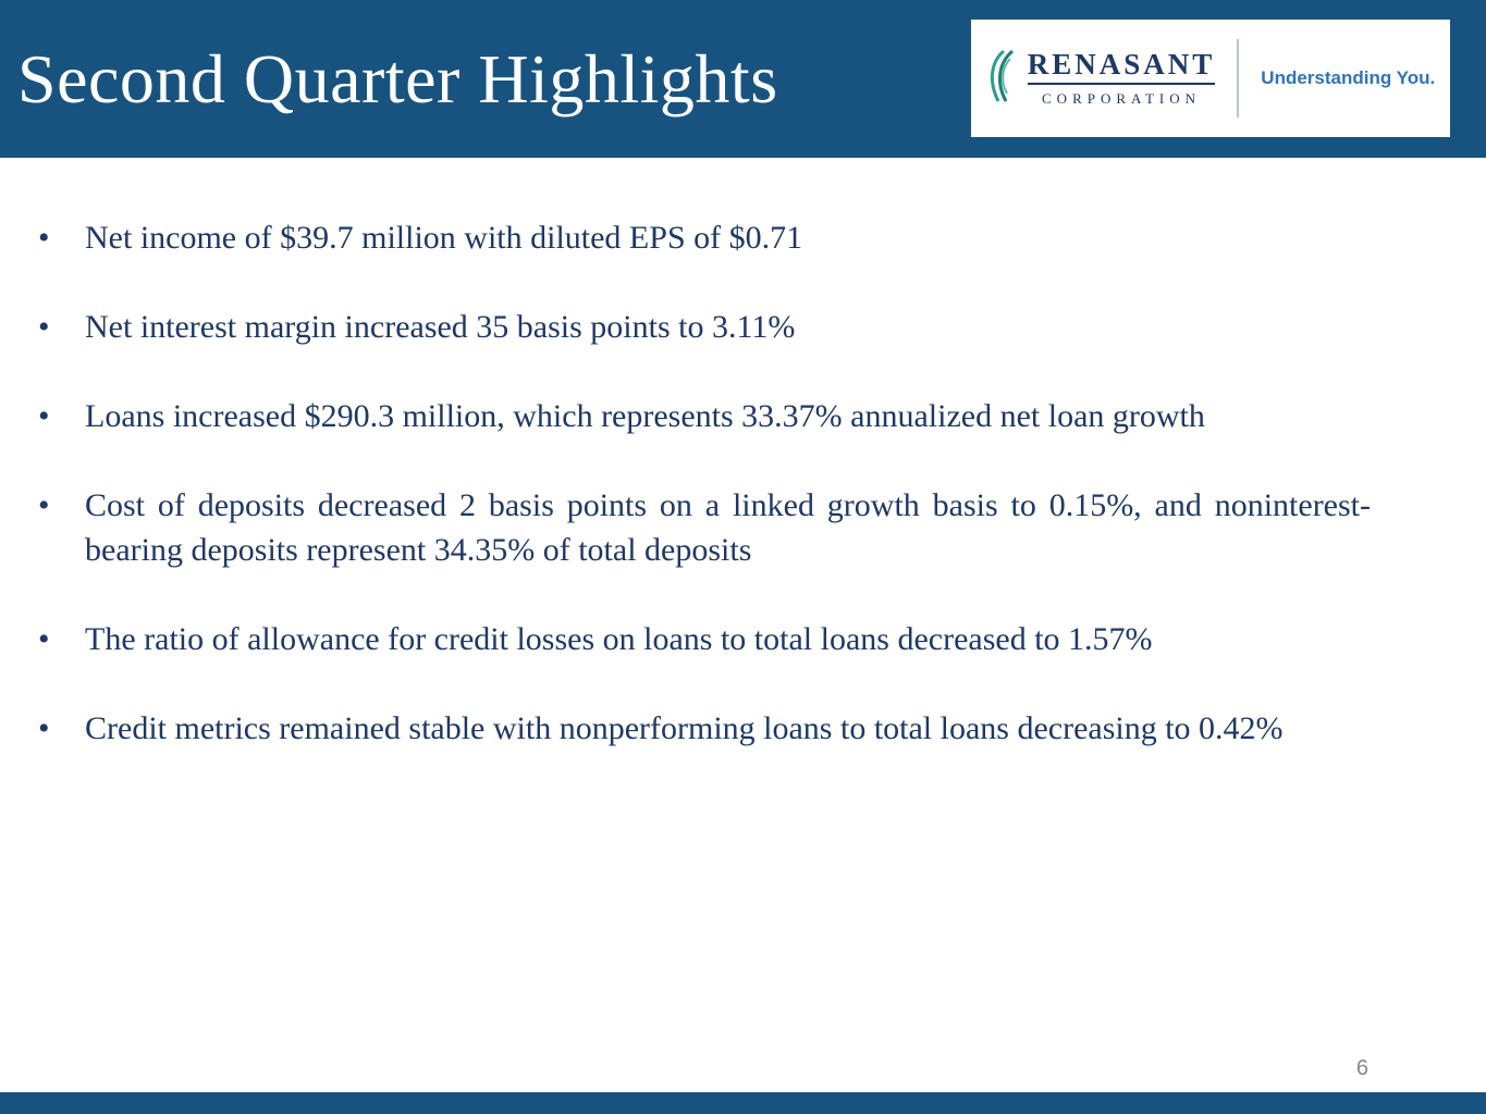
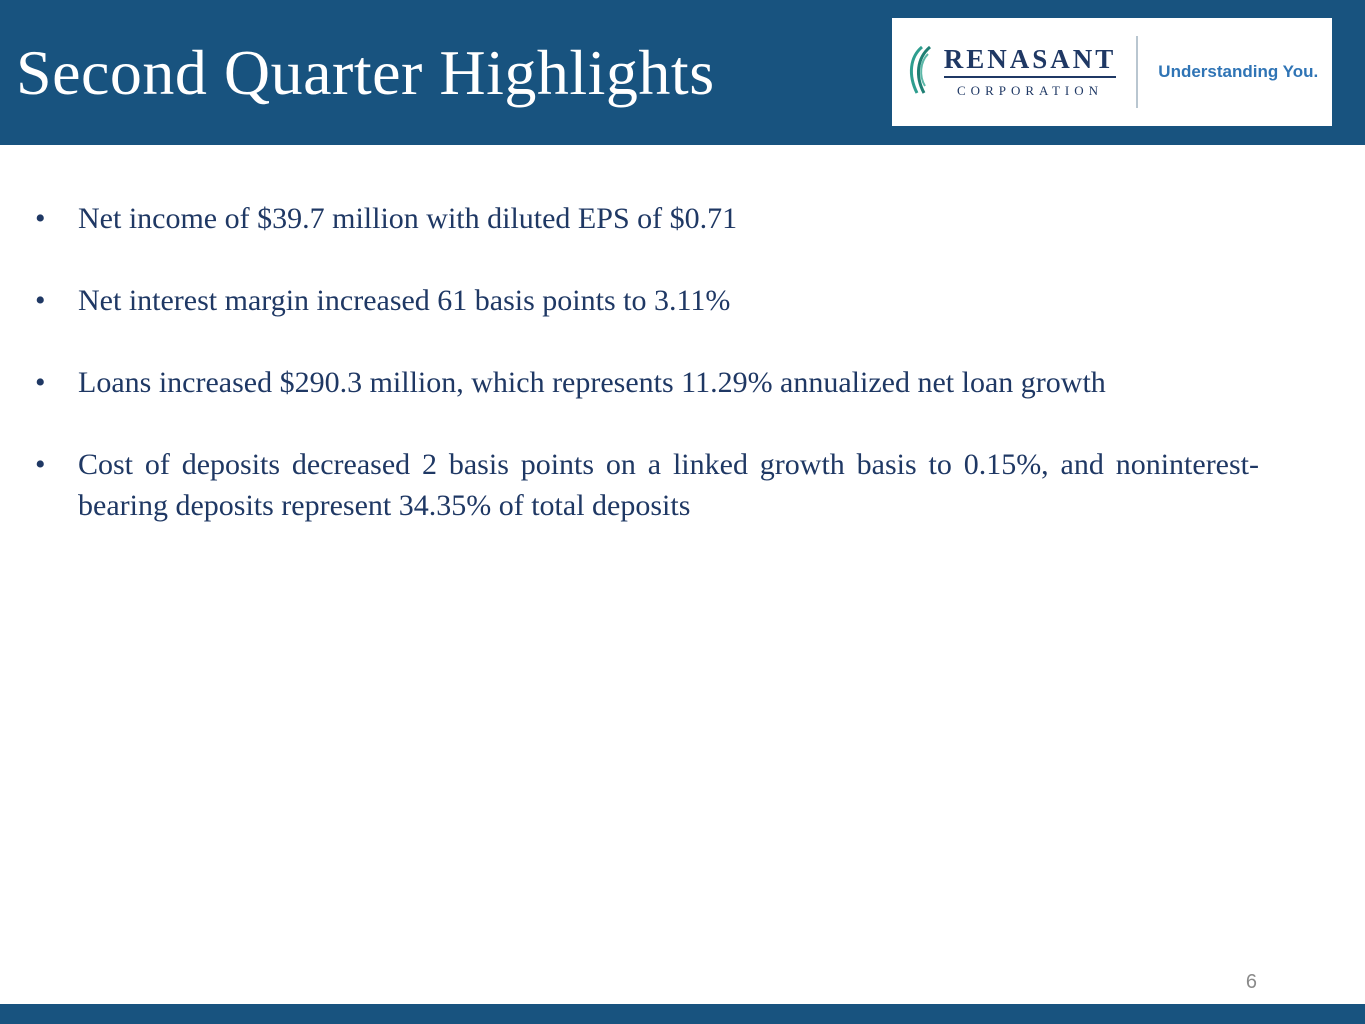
  Second Quarter Highlights
  RENASANT
  CORPORATION
  Understanding You.
  Net income of $39.7 million with diluted EPS of $0.71
- Net interest margin increased 35 basis points to 3.11%
+ Net interest margin increased 61 basis points to 3.11%
- Loans increased $290.3 million, which represents 33.37% annualized net loan growth
+ Loans increased $290.3 million, which represents 11.29% annualized net loan growth
  Cost of deposits decreased 2 basis points on a linked growth basis to 0.15%, and noninterest-bearing deposits represent 34.35% of total deposits
- The ratio of allowance for credit losses on loans to total loans decreased to 1.57%
- Credit metrics remained stable with nonperforming loans to total loans decreasing to 0.42%
  6
